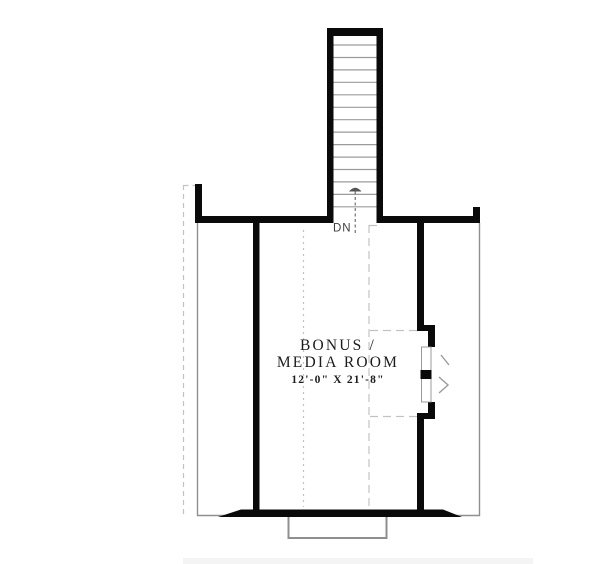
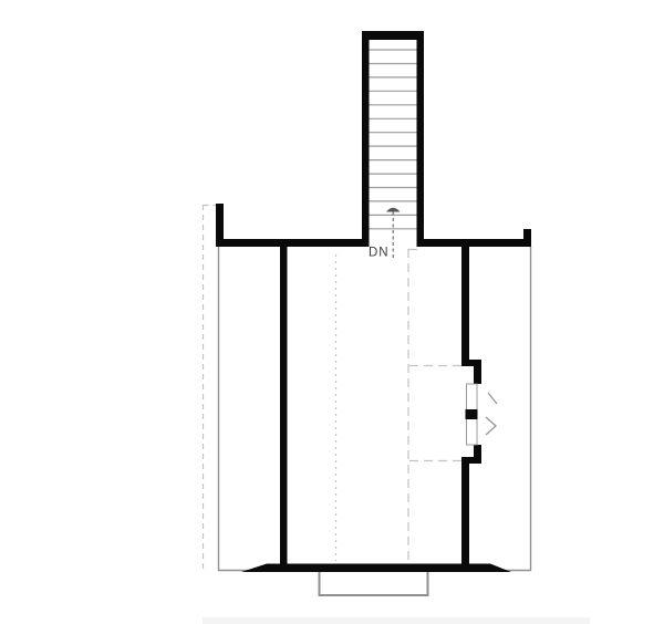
  DN
- BONUS /
- MEDIA ROOM
- 12'-0" X 21'-8"
